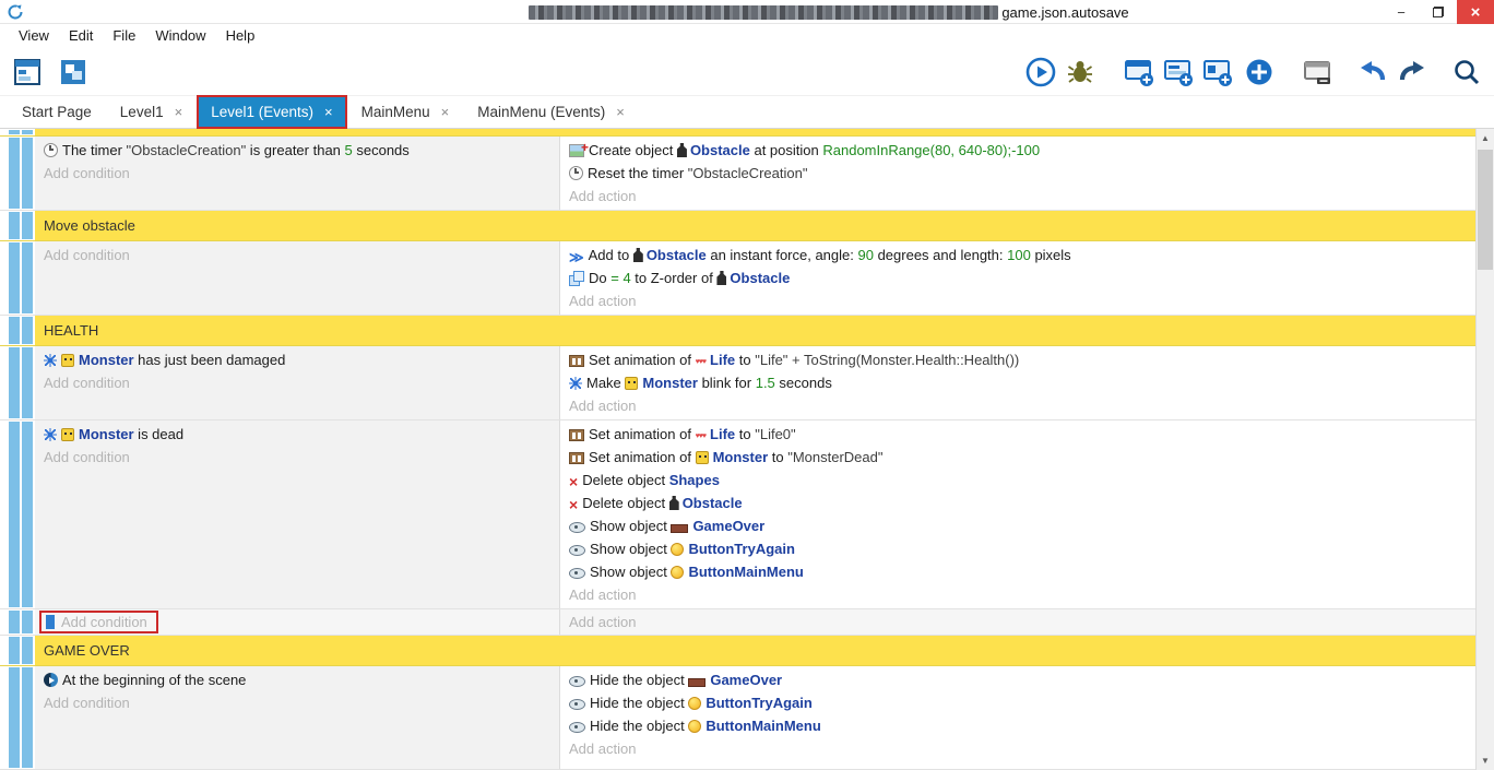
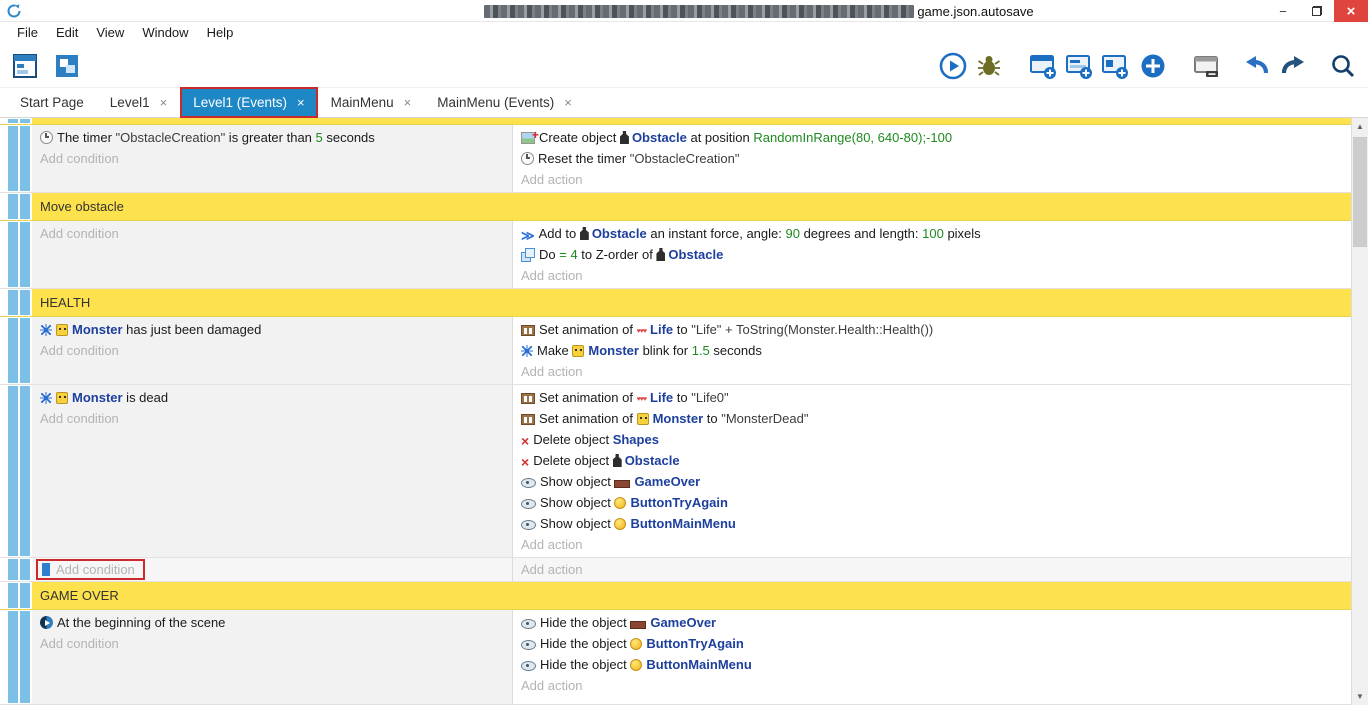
  game.json.autosave
  −
  ×
- View
+ File
  Edit
- File
+ View
  Window
  Help
  Start Page
  Level1
  ×
  Level1 (Events)
  ×
  MainMenu
  ×
  MainMenu (Events)
  ×
  The timer "ObstacleCreation" is greater than 5 seconds
  Add condition
  Create object Obstacle at position RandomInRange(80, 640-80);-100
  Reset the timer "ObstacleCreation"
  Add action
  Move obstacle
  Add condition
  ≫ Add to Obstacle an instant force, angle: 90 degrees and length: 100 pixels
  Do = 4 to Z-order of Obstacle
  Add action
  HEALTH
  Monster has just been damaged
  Add condition
  Set animation of Life to "Life" + ToString(Monster.Health::Health())
  Make Monster blink for 1.5 seconds
  Add action
  Monster is dead
  Add condition
  Set animation of Life to "Life0"
  Set animation of Monster to "MonsterDead"
  × Delete object Shapes
  × Delete object Obstacle
  Show object GameOver
  Show object ButtonTryAgain
  Show object ButtonMainMenu
  Add action
  Add condition
  Add action
  GAME OVER
  At the beginning of the scene
  Add condition
  Hide the object GameOver
  Hide the object ButtonTryAgain
  Hide the object ButtonMainMenu
  Add action
  ▲
  ▼
